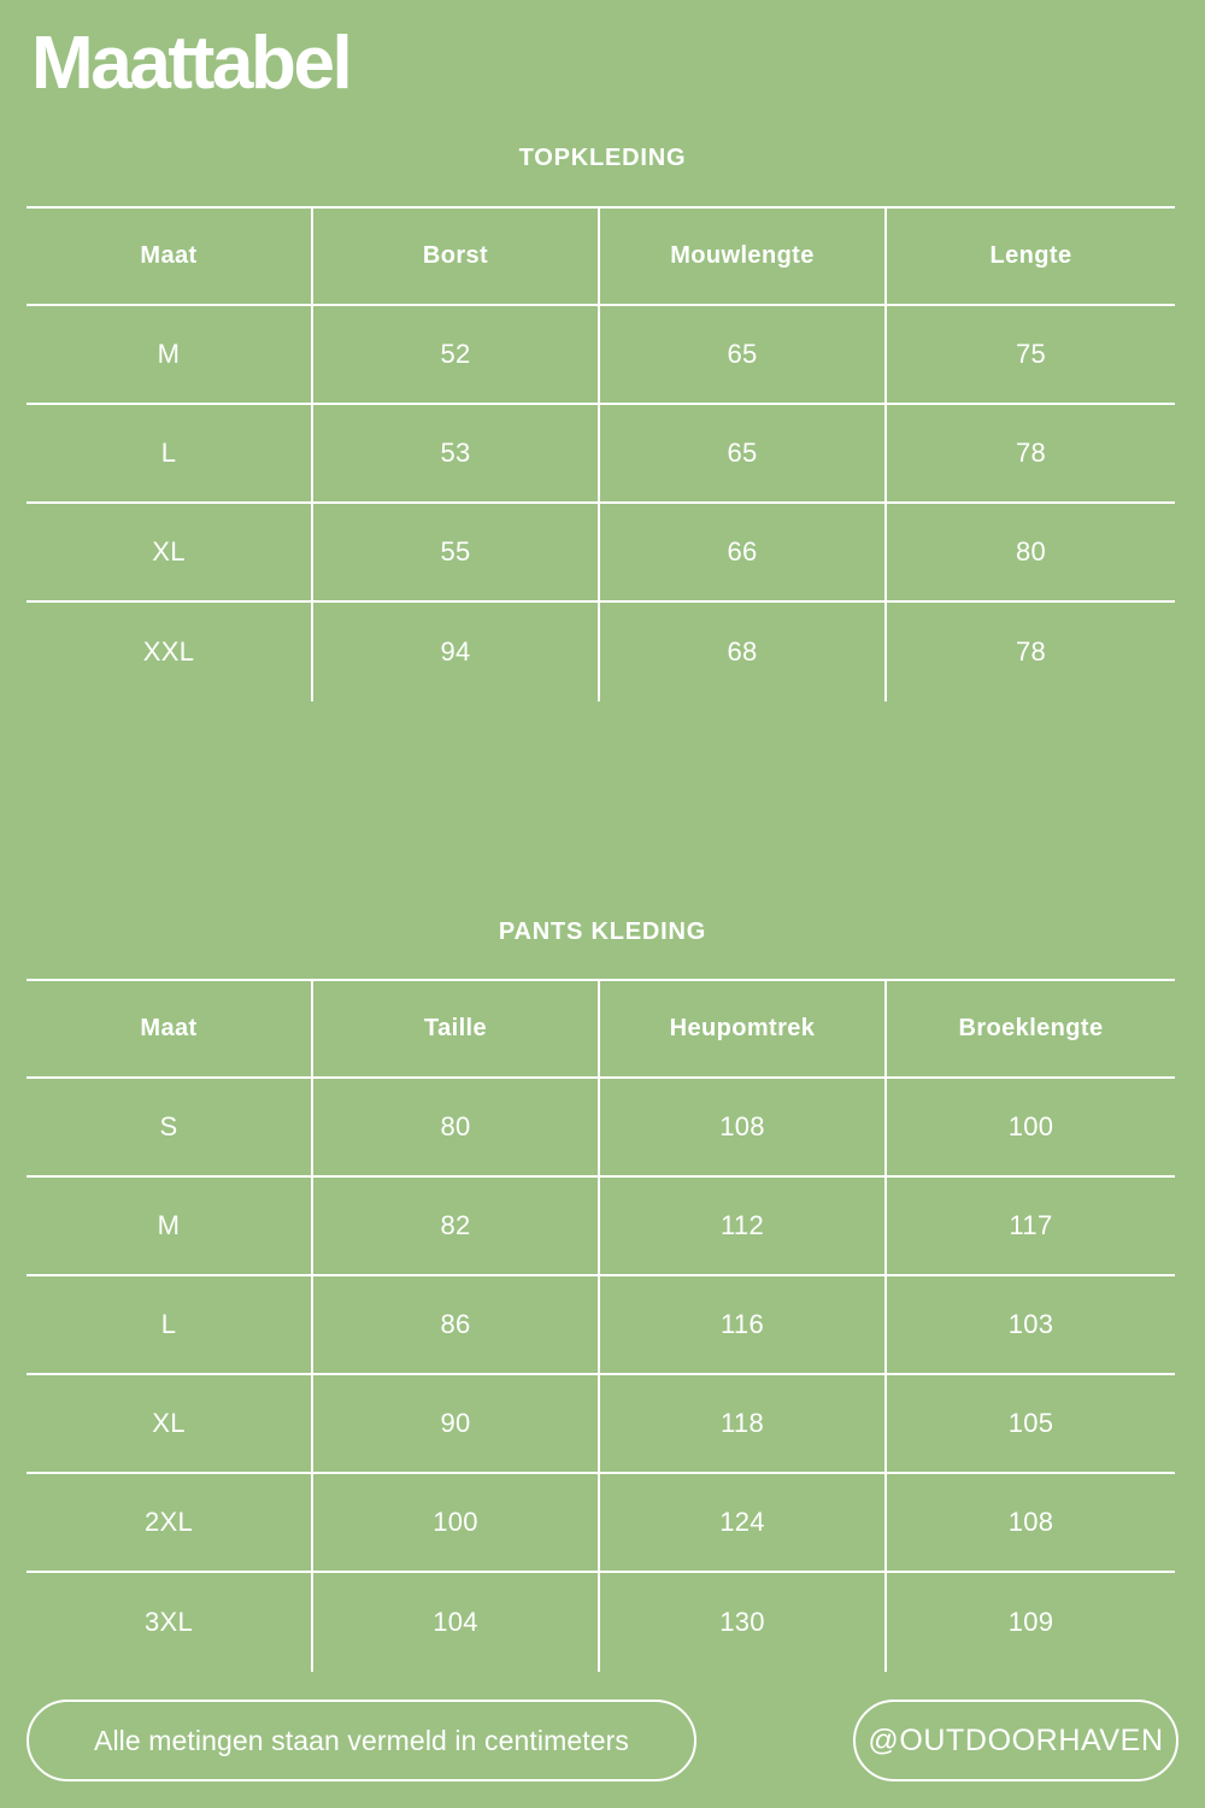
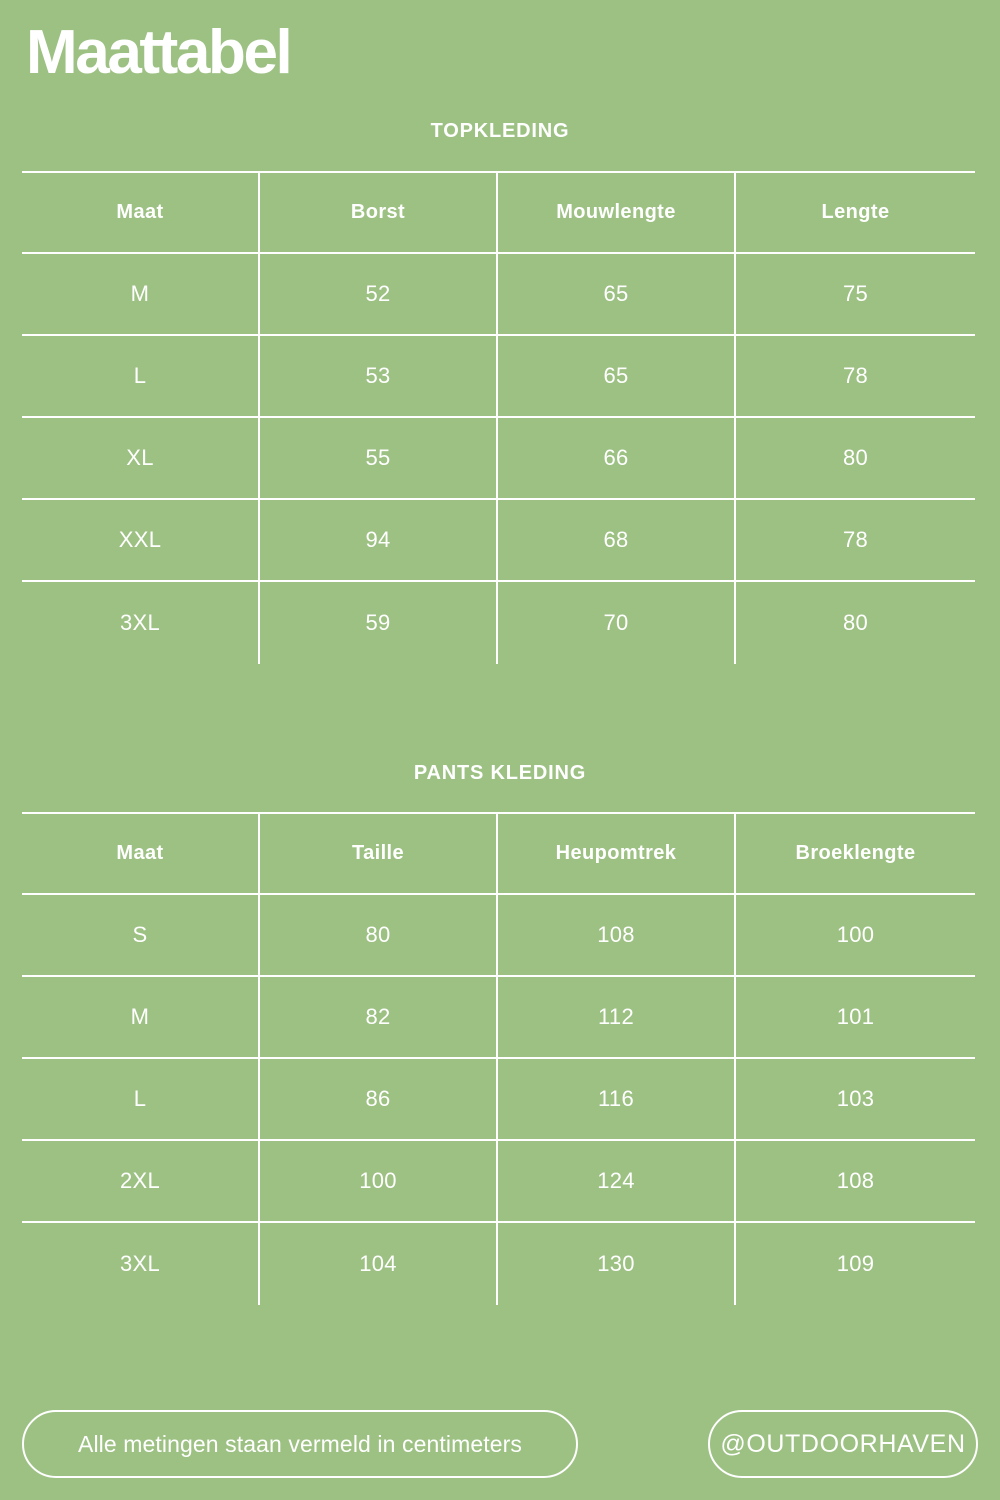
  Maattabel
  TOPKLEDING
  Maat	Borst	Mouwlengte	Lengte
  M	52	65	75
  L	53	65	78
  XL	55	66	80
  XXL	94	68	78
+ 3XL	59	70	80
  PANTS KLEDING
  Maat	Taille	Heupomtrek	Broeklengte
  S	80	108	100
- M	82	112	117
+ M	82	112	101
  L	86	116	103
- XL	90	118	105
  2XL	100	124	108
  3XL	104	130	109
  Alle metingen staan vermeld in centimeters
  @OUTDOORHAVEN
